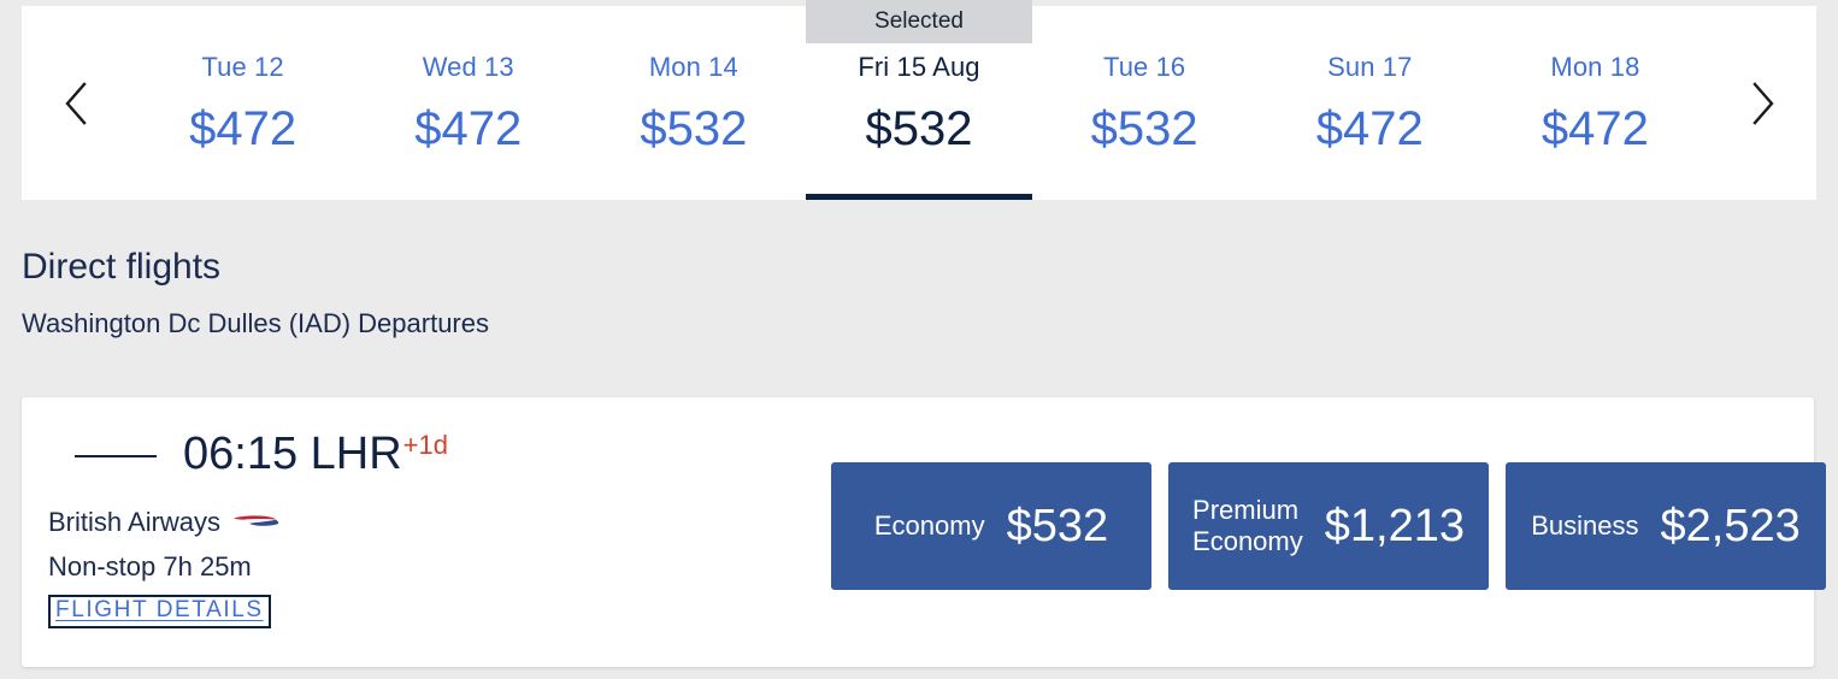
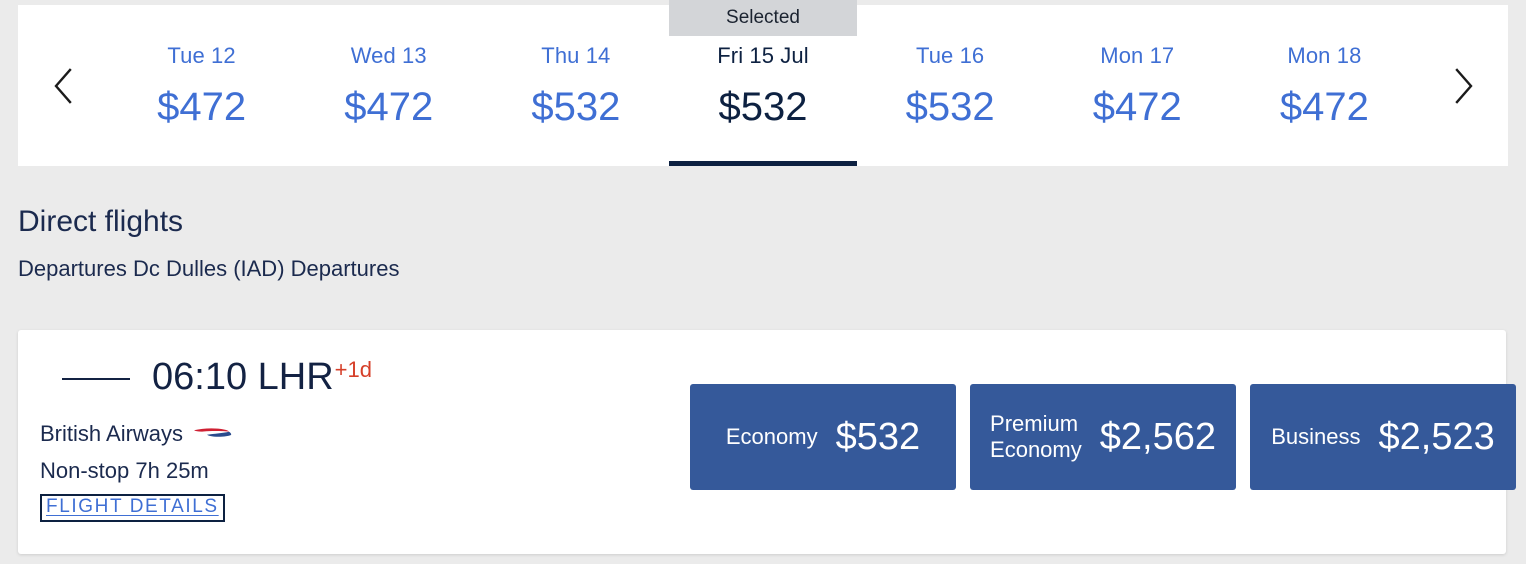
  Tue 12
  $472
  Wed 13
  $472
- Mon 14
+ Thu 14
  $532
  Selected
- Fri 15 Aug
+ Fri 15 Jul
  $532
  Tue 16
  $532
- Sun 17
+ Mon 17
  $472
  Mon 18
  $472
  Direct flights
- Washington Dc Dulles (IAD) Departures
+ Departures Dc Dulles (IAD) Departures
- 06:15 LHR
+ 06:10 LHR
  +1d
  British Airways
  Non-stop 7h 25m
  FLIGHT DETAILS
  Economy
  $532
  Premium
  Economy
- $1,213
+ $2,562
  Business
  $2,523
